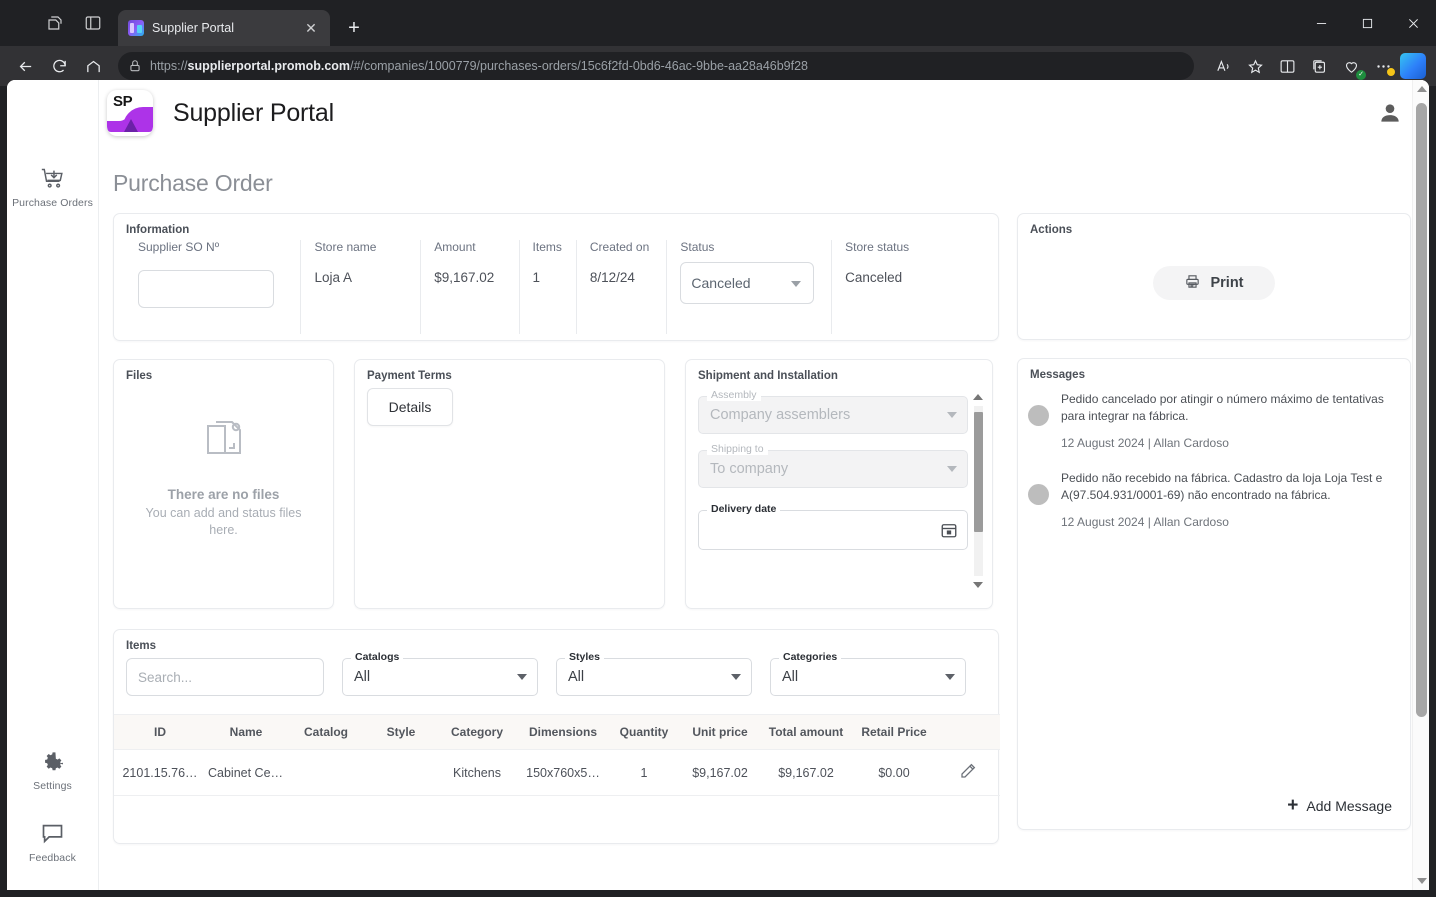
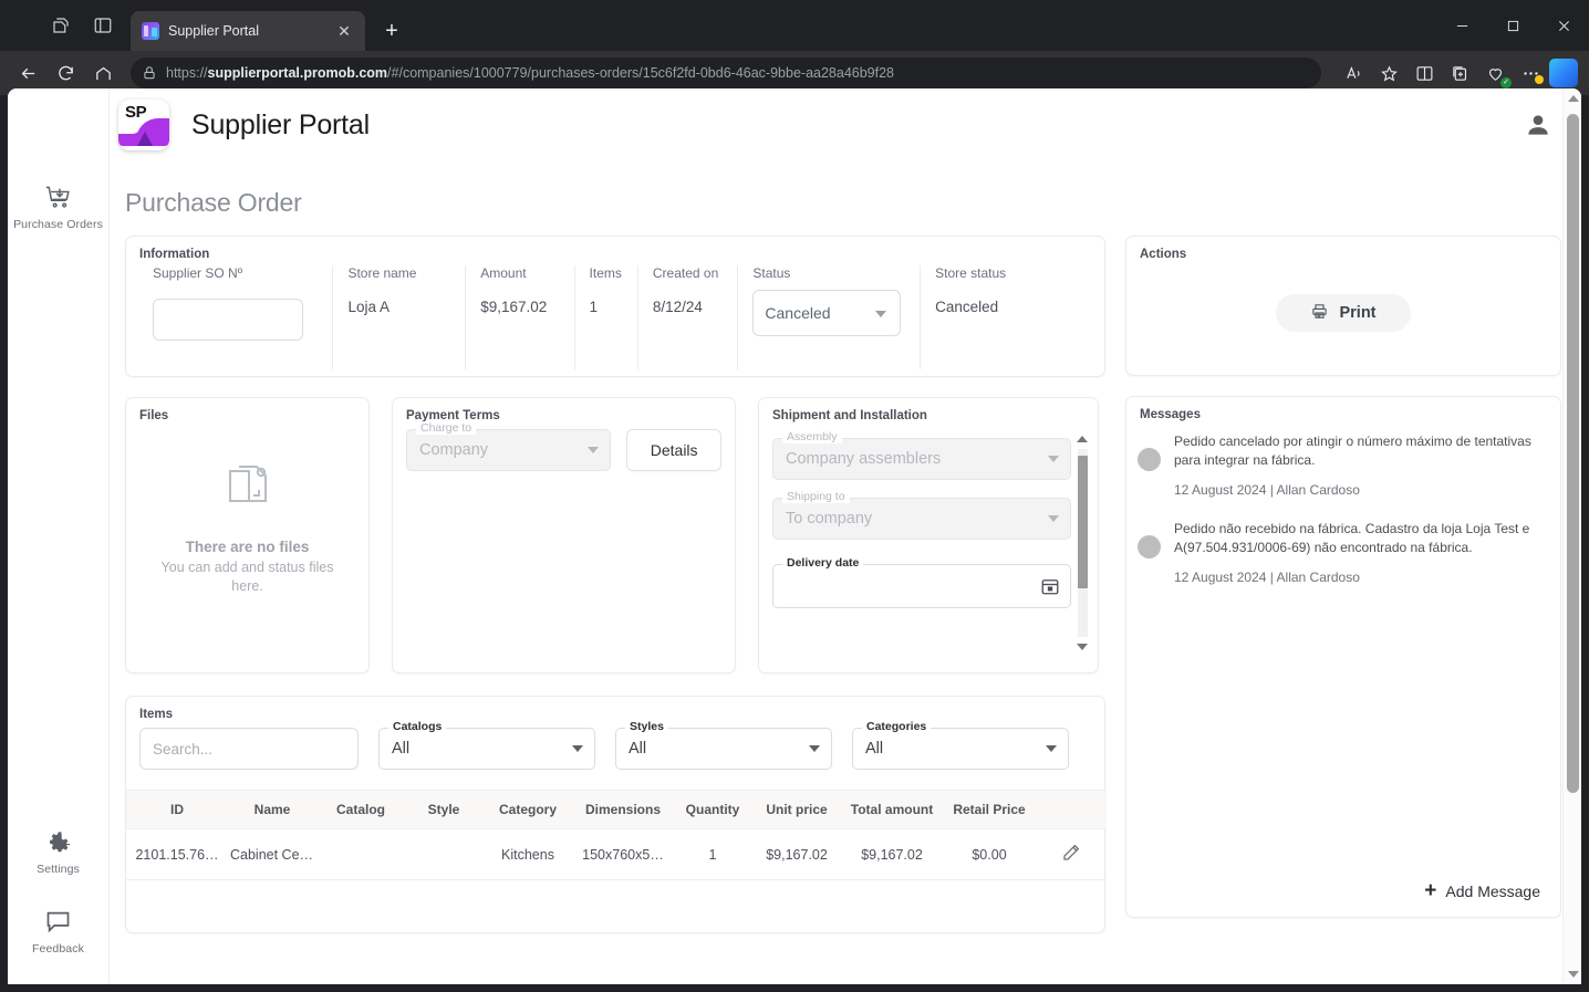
  Supplier Portal
  ✕
  +
  https://supplierportal.promob.com/#/companies/1000779/purchases-orders/15c6f2fd-0bd6-46ac-9bbe-aa28a46b9f28
  Purchase Orders
  Settings
  Feedback
  SP
  Supplier Portal
  Purchase Order
  Information
  Supplier SO Nº
  Store name
  Loja A
  Amount
  $9,167.02
  Items
  1
  Created on
  8/12/24
  Status
  Canceled
  Store status
  Canceled
  Files
  There are no files
  You can add and status files here.
  Payment Terms
+ Company
+ Charge to
  Details
  Shipment and Installation
  Company assemblers
  Assembly
  To company
  Shipping to
  Delivery date
  Items
  Search...
  All
  Catalogs
  All
  Styles
  All
  Categories
  ID	Name	Catalog	Style	Category	Dimensions	Quantity	Unit price	Total amount	Retail Price
  2101.15.76…	Cabinet Cel…			Kitchens	150x760x5…	1	$9,167.02	$9,167.02	$0.00
  Actions
  Print
  Messages
  Pedido cancelado por atingir o número máximo de tentativas para integrar na fábrica.
  12 August 2024 | Allan Cardoso
- Pedido não recebido na fábrica. Cadastro da loja Loja Test e A(97.504.931/0001-69) não encontrado na fábrica.
+ Pedido não recebido na fábrica. Cadastro da loja Loja Test e A(97.504.931/0006-69) não encontrado na fábrica.
  12 August 2024 | Allan Cardoso
  +
  Add Message
